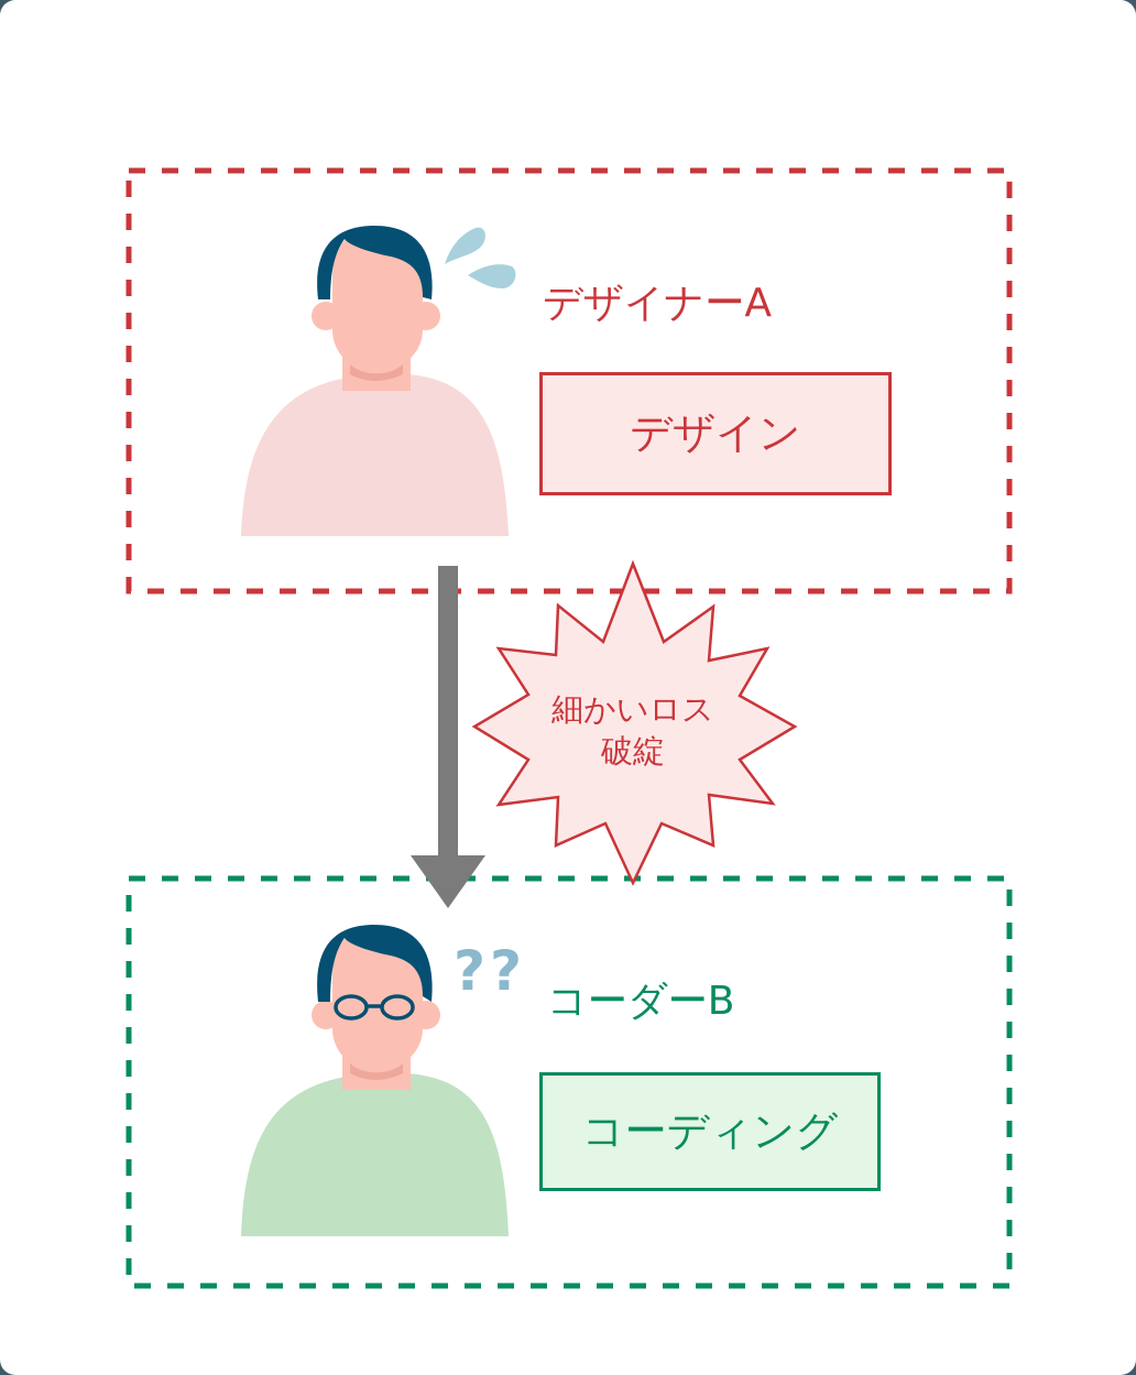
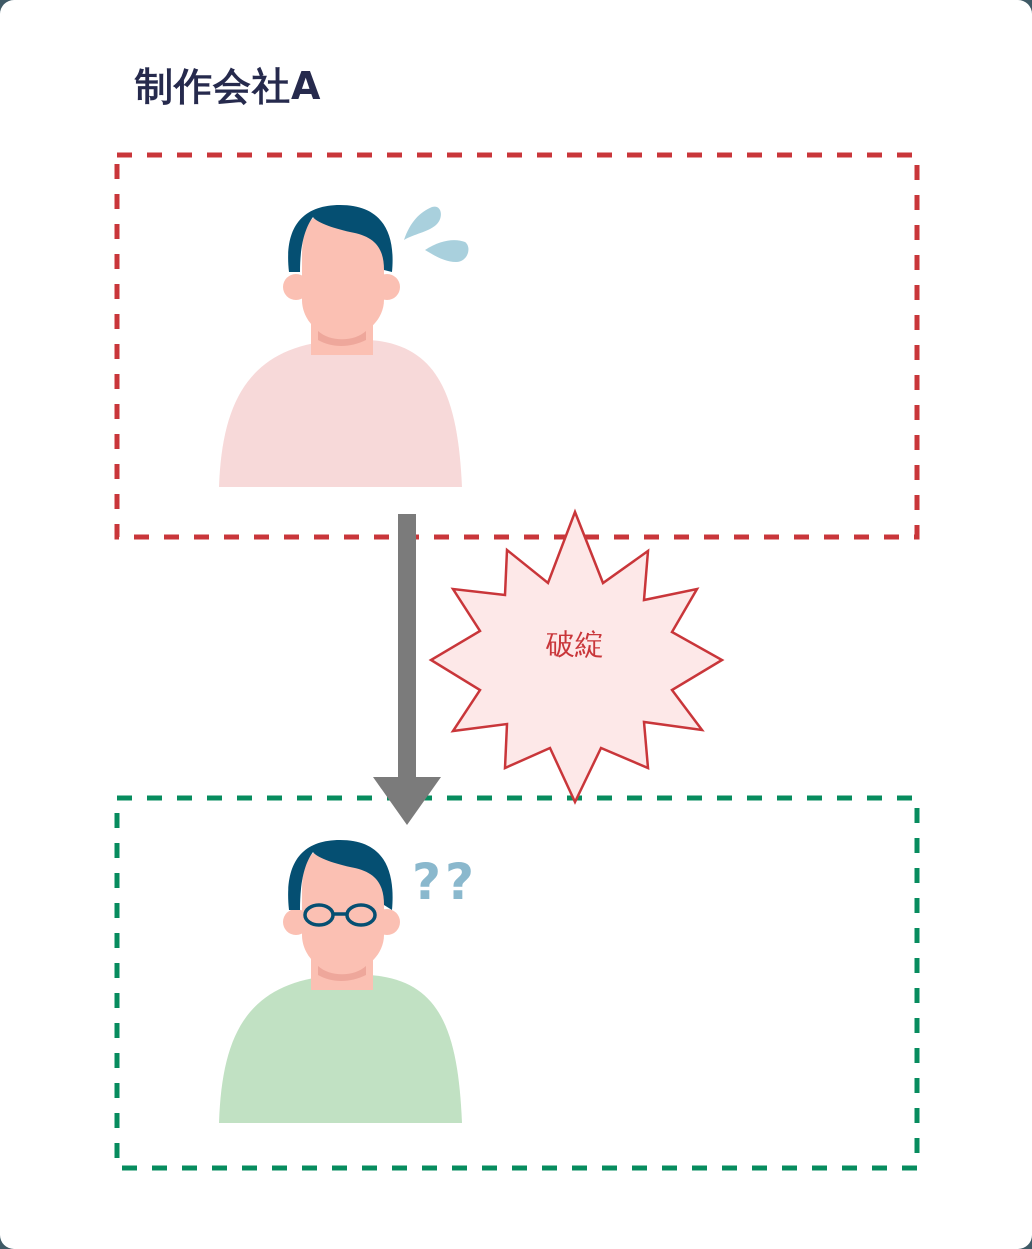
+ 制作会社A
  ??
- デザイナーA
- デザイン
- 細かいロス
  破綻
- コーダーB
- コーディング
